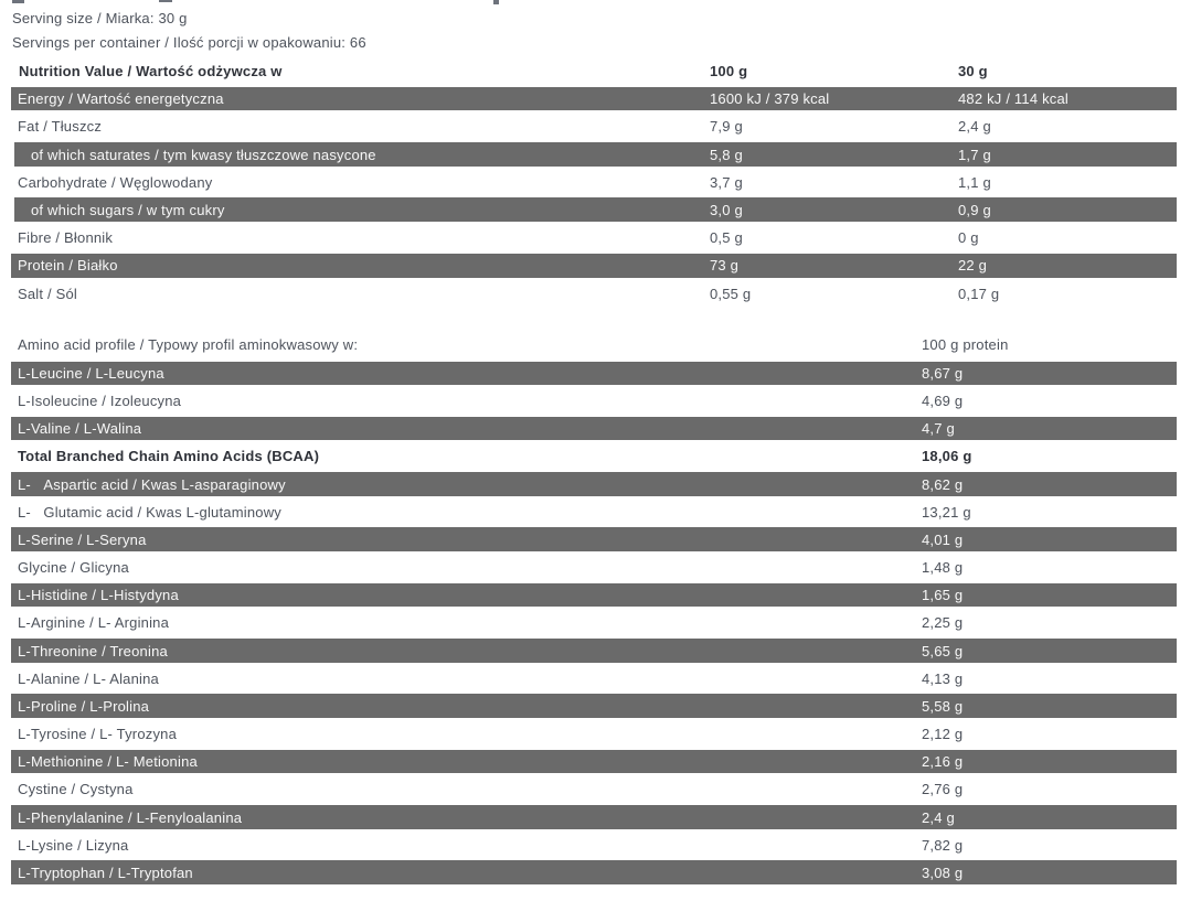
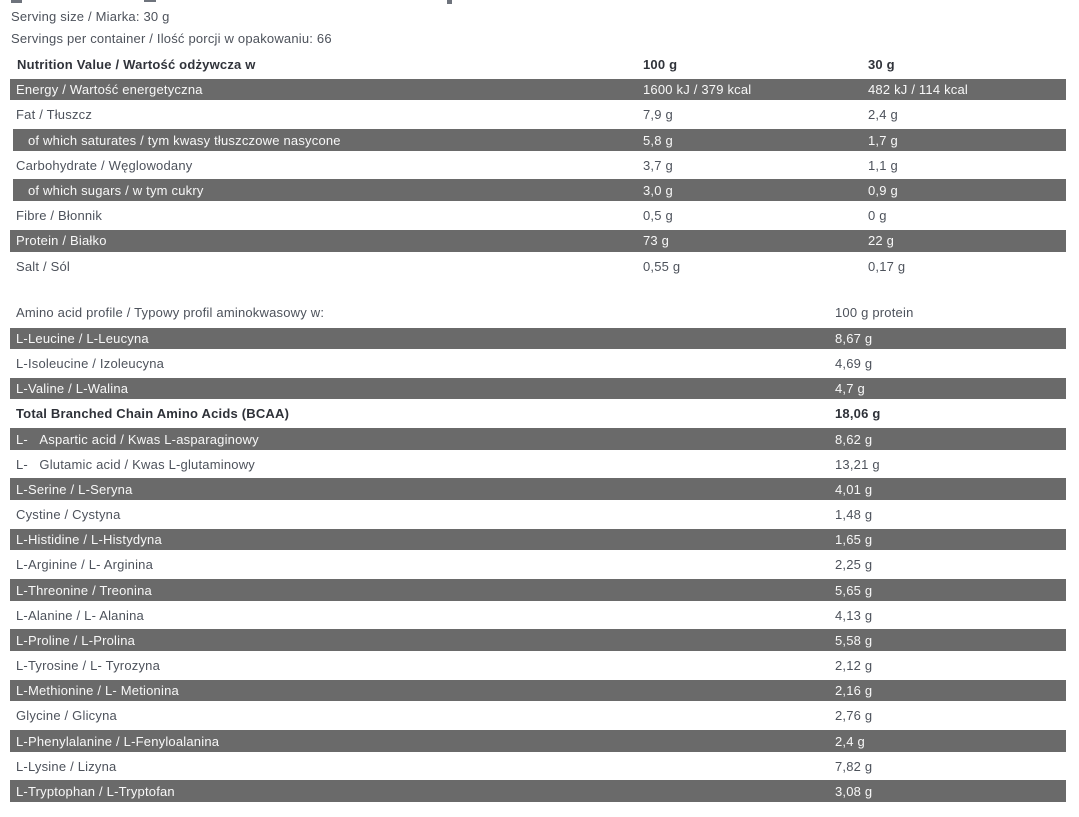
  Serving size / Miarka: 30 g
  Servings per container / Ilość porcji w opakowaniu: 66
  Nutrition Value / Wartość odżywcza w
  100 g
  30 g
  Energy / Wartość energetyczna
  1600 kJ / 379 kcal
  482 kJ / 114 kcal
  Fat / Tłuszcz
  7,9 g
  2,4 g
  of which saturates / tym kwasy tłuszczowe nasycone
  5,8 g
  1,7 g
  Carbohydrate / Węglowodany
  3,7 g
  1,1 g
  of which sugars / w tym cukry
  3,0 g
  0,9 g
  Fibre / Błonnik
  0,5 g
  0 g
  Protein / Białko
  73 g
  22 g
  Salt / Sól
  0,55 g
  0,17 g
  Amino acid profile / Typowy profil aminokwasowy w:
  100 g protein
  L-Leucine / L-Leucyna
  8,67 g
  L-Isoleucine / Izoleucyna
  4,69 g
  L-Valine / L-Walina
  4,7 g
  Total Branched Chain Amino Acids (BCAA)
  18,06 g
  L- Aspartic acid / Kwas L-asparaginowy
  8,62 g
  L- Glutamic acid / Kwas L-glutaminowy
  13,21 g
  L-Serine / L-Seryna
  4,01 g
- Glycine / Glicyna
+ Cystine / Cystyna
  1,48 g
  L-Histidine / L-Histydyna
  1,65 g
  L-Arginine / L- Arginina
  2,25 g
  L-Threonine / Treonina
  5,65 g
  L-Alanine / L- Alanina
  4,13 g
  L-Proline / L-Prolina
  5,58 g
  L-Tyrosine / L- Tyrozyna
  2,12 g
  L-Methionine / L- Metionina
  2,16 g
- Cystine / Cystyna
+ Glycine / Glicyna
  2,76 g
  L-Phenylalanine / L-Fenyloalanina
  2,4 g
  L-Lysine / Lizyna
  7,82 g
  L-Tryptophan / L-Tryptofan
  3,08 g
